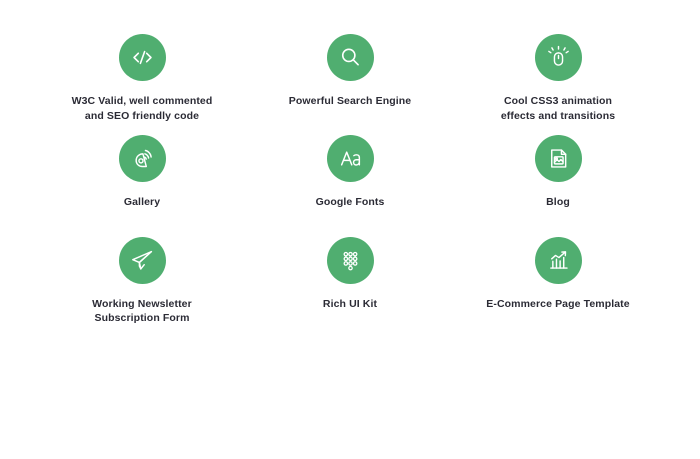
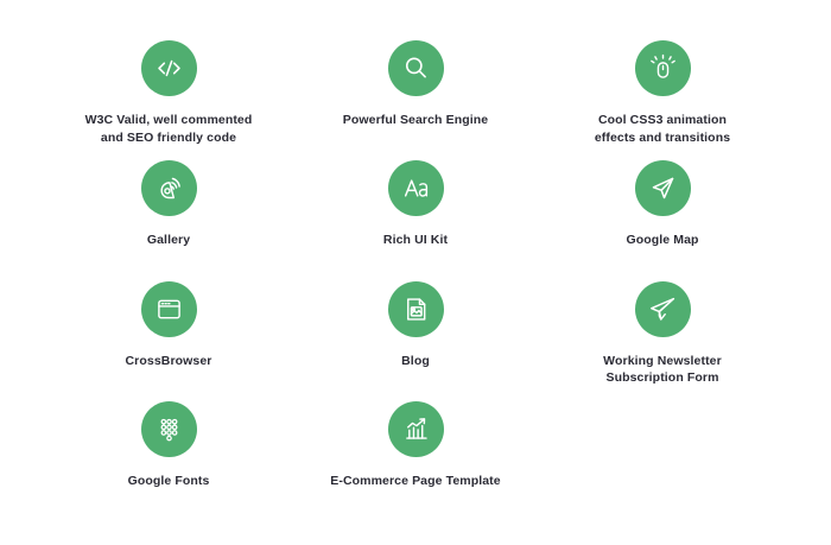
  W3C Valid, well commented
  and SEO friendly code
  Powerful Search Engine
  Cool CSS3 animation
  effects and transitions
  Gallery
- Google Fonts
+ Rich UI Kit
+ Google Map
+ CrossBrowser
  Blog
  Working Newsletter
  Subscription Form
- Rich UI Kit
+ Google Fonts
  E-Commerce Page Template
